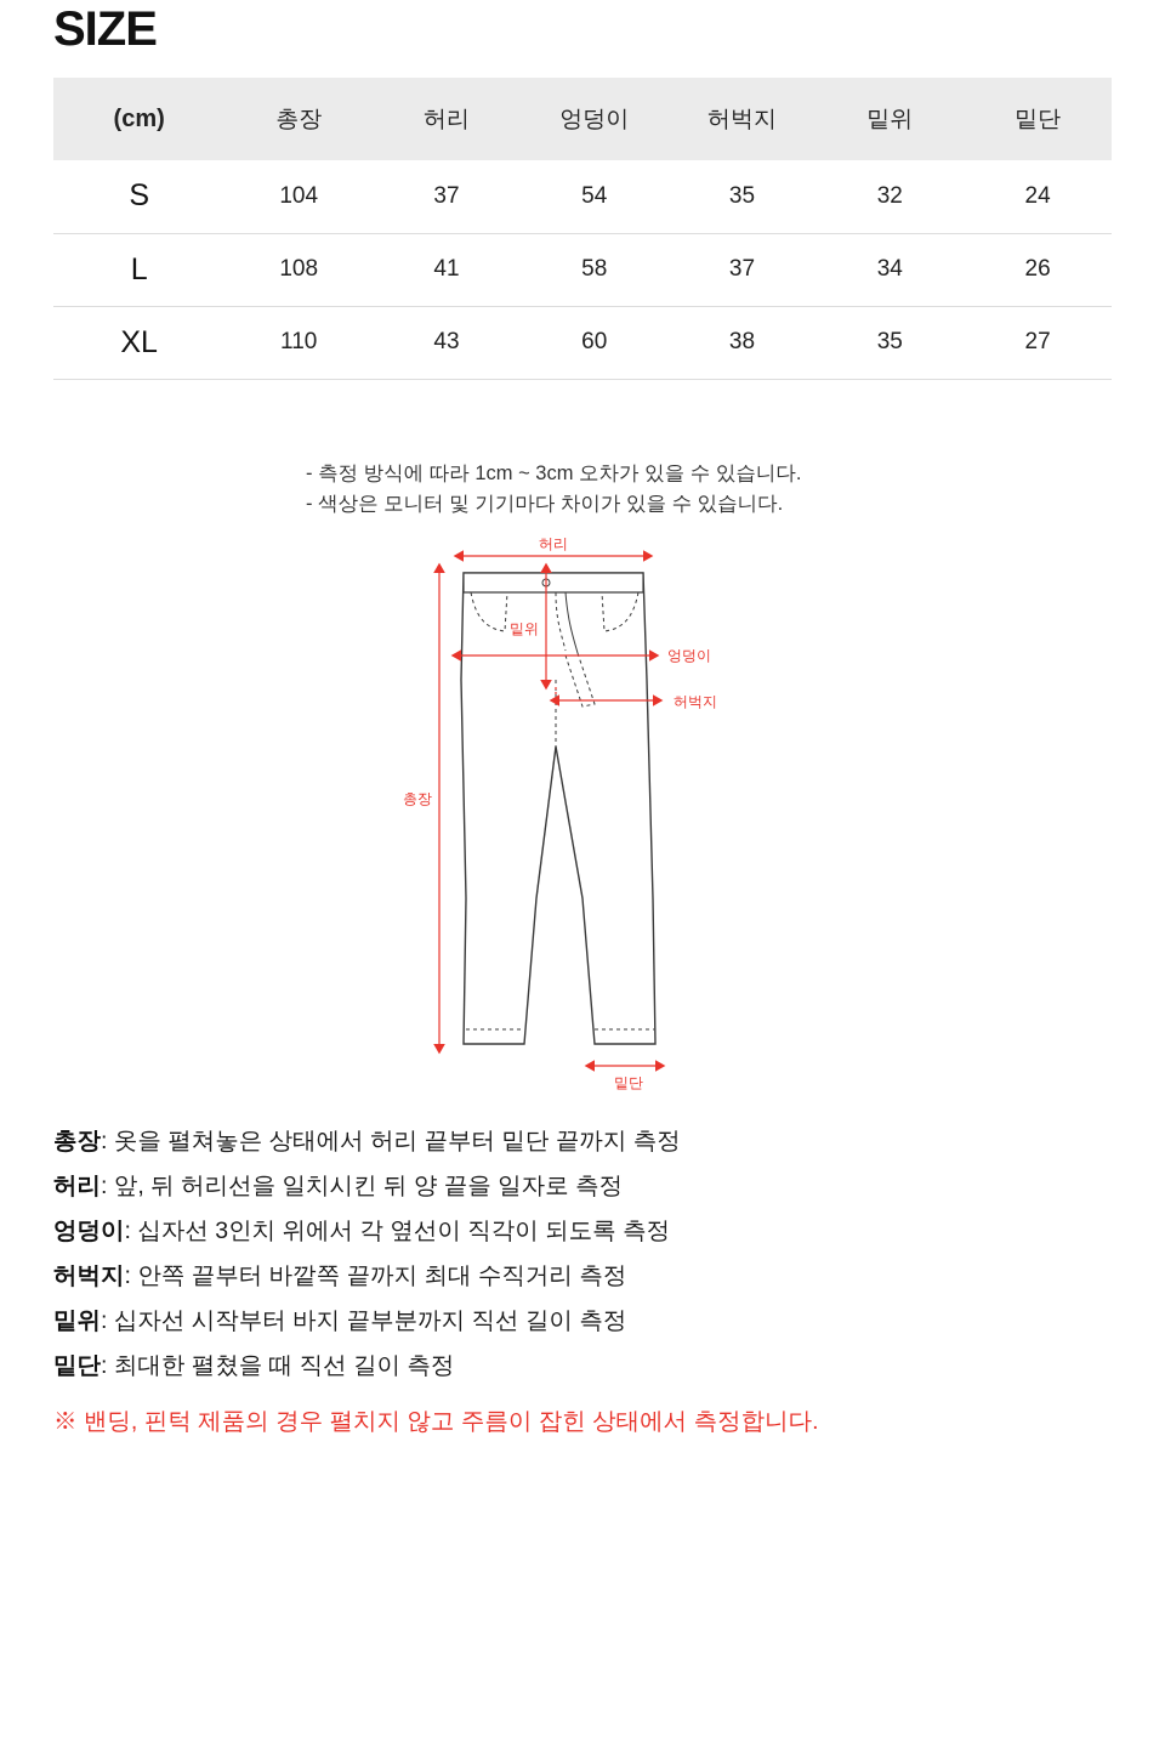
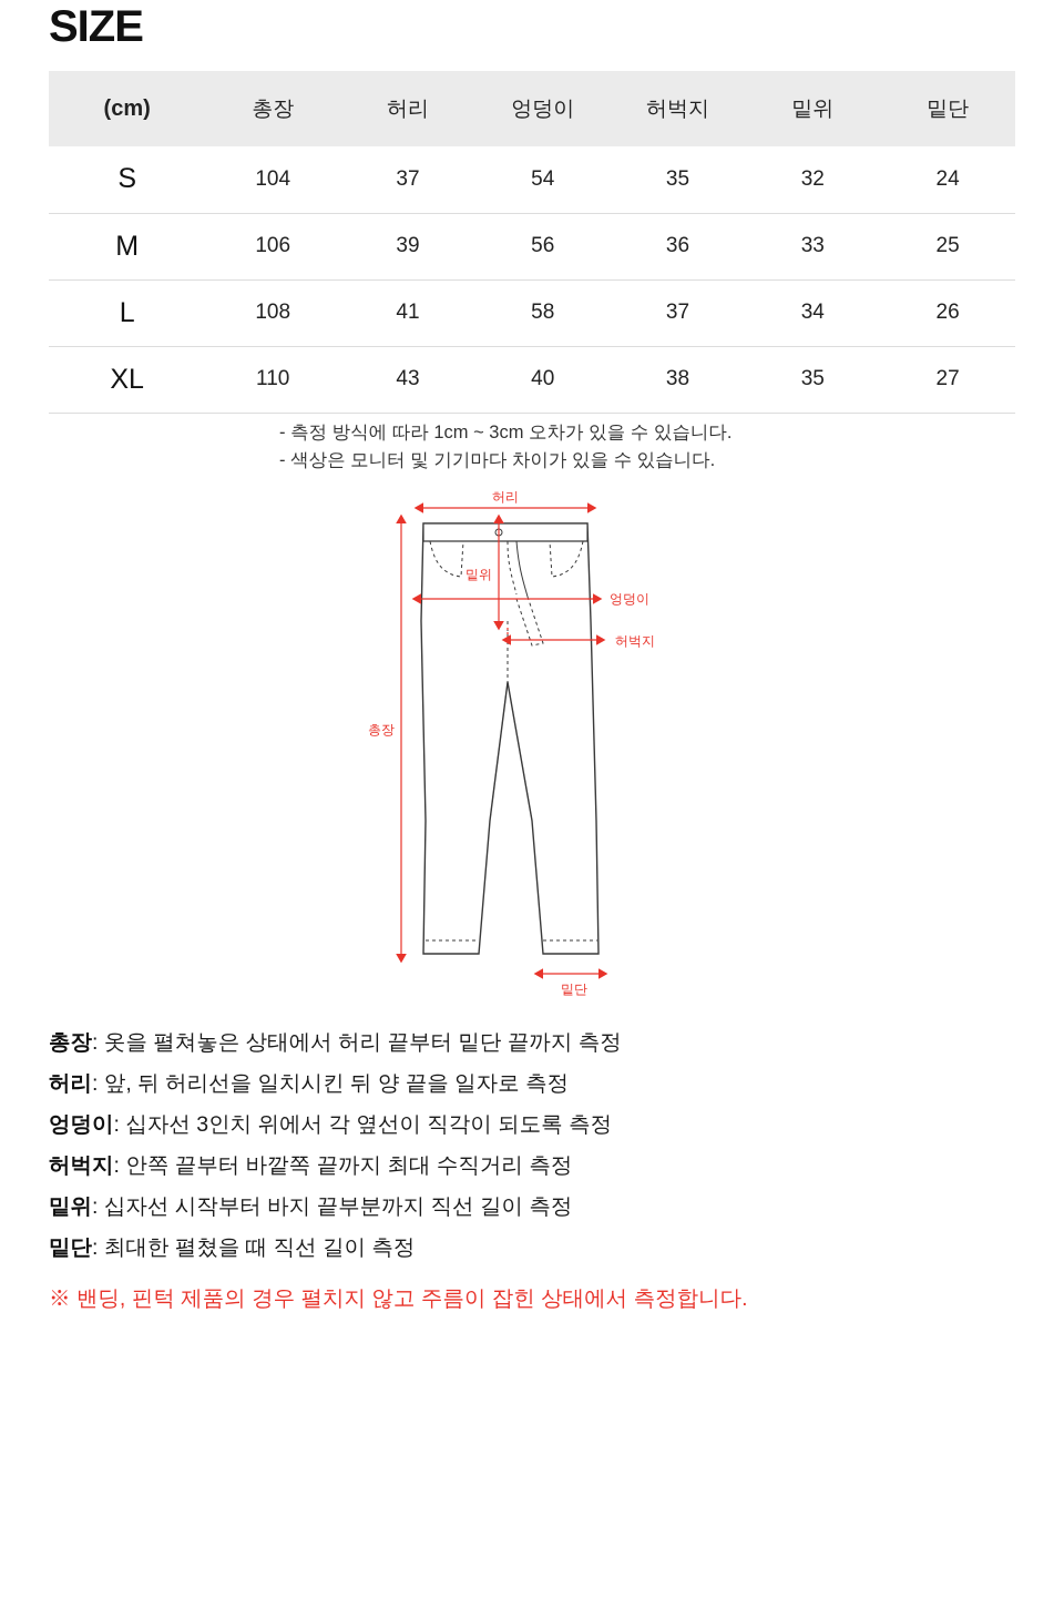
  SIZE
  (cm)	총장	허리	엉덩이	허벅지	밑위	밑단
  S	104	37	54	35	32	24
+ M	106	39	56	36	33	25
  L	108	41	58	37	34	26
- XL	110	43	60	38	35	27
+ XL	110	43	40	38	35	27
  - 측정 방식에 따라 1cm ~ 3cm 오차가 있을 수 있습니다.
  - 색상은 모니터 및 기기마다 차이가 있을 수 있습니다.
  허리
  밑위
  엉덩이
  허벅지
  총장
  밑단
  총장: 옷을 펼쳐놓은 상태에서 허리 끝부터 밑단 끝까지 측정
  허리: 앞, 뒤 허리선을 일치시킨 뒤 양 끝을 일자로 측정
  엉덩이: 십자선 3인치 위에서 각 옆선이 직각이 되도록 측정
  허벅지: 안쪽 끝부터 바깥쪽 끝까지 최대 수직거리 측정
  밑위: 십자선 시작부터 바지 끝부분까지 직선 길이 측정
  밑단: 최대한 펼쳤을 때 직선 길이 측정
  ※ 밴딩, 핀턱 제품의 경우 펼치지 않고 주름이 잡힌 상태에서 측정합니다.
